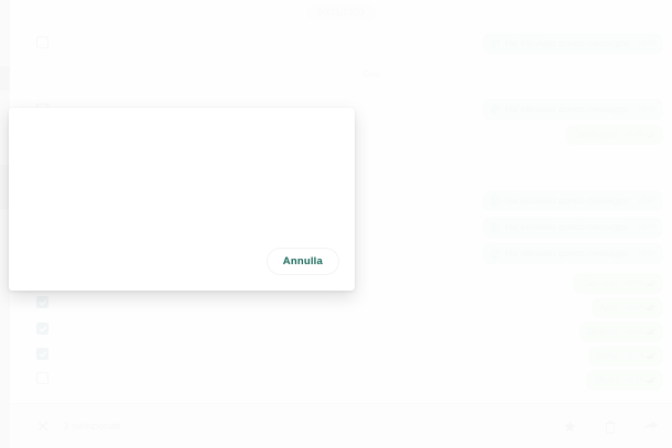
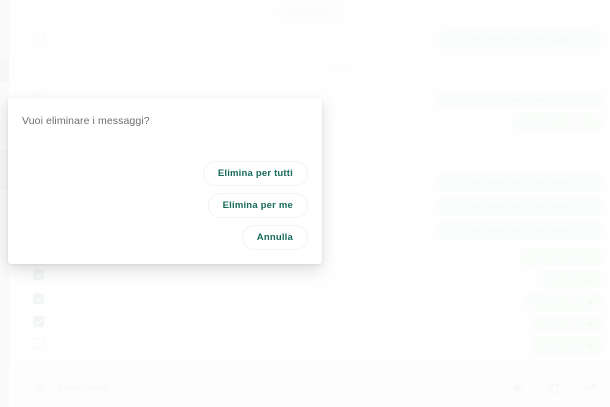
+ Vuoi eliminare i messaggi?
+ Elimina per tutti
+ Elimina per me
  Annulla
